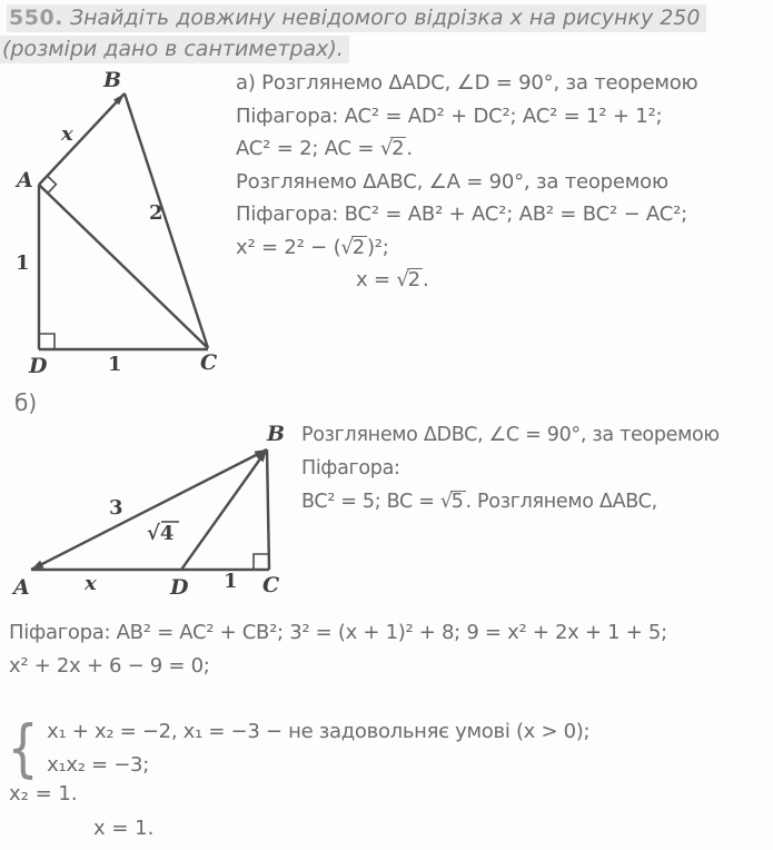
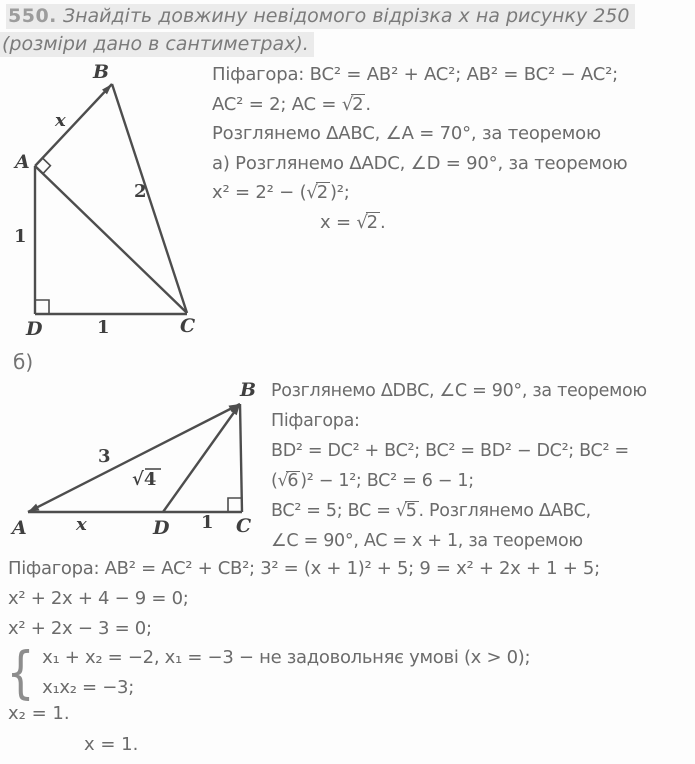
  550. Знайдіть довжину невідомого відрізка x на рисунку 250
  (розміри дано в сантиметрах).
  B
  A
  D
  C
  x
  2
  1
  1
- а) Розглянемо ΔADC, ∠D = 90°, за теоремою
+ Піфагора: BC² = AB² + AC²; AB² = BC² − AC²;
- Піфагора: AC² = AD² + DC²; AC² = 1² + 1²;
  AC² = 2; AC = √2.
- Розглянемо ΔABC, ∠A = 90°, за теоремою
+ Розглянемо ΔABC, ∠A = 70°, за теоремою
- Піфагора: BC² = AB² + AC²; AB² = BC² − AC²;
+ а) Розглянемо ΔADC, ∠D = 90°, за теоремою
  x² = 2² − (√2)²;
  x = √2.
  б)
  B
  A
  D
  C
  3
  √4
  x
  1
  Розглянемо ΔDBC, ∠C = 90°, за теоремою
  Піфагора:
+ BD² = DC² + BC²; BC² = BD² − DC²; BC² =
+ (√6)² − 1²; BC² = 6 − 1;
  BC² = 5; BC = √5. Розглянемо ΔABC,
+ ∠C = 90°, AC = x + 1, за теоремою
- Піфагора: AB² = AC² + CB²; 3² = (x + 1)² + 8; 9 = x² + 2x + 1 + 5;
+ Піфагора: AB² = AC² + CB²; 3² = (x + 1)² + 5; 9 = x² + 2x + 1 + 5;
- x² + 2x + 6 − 9 = 0;
+ x² + 2x + 4 − 9 = 0;
+ x² + 2x − 3 = 0;
  {
  x₁ + x₂ = −2, x₁ = −3 − не задовольняє умові (x > 0);
  x₁x₂ = −3;
  x₂ = 1.
  x = 1.
